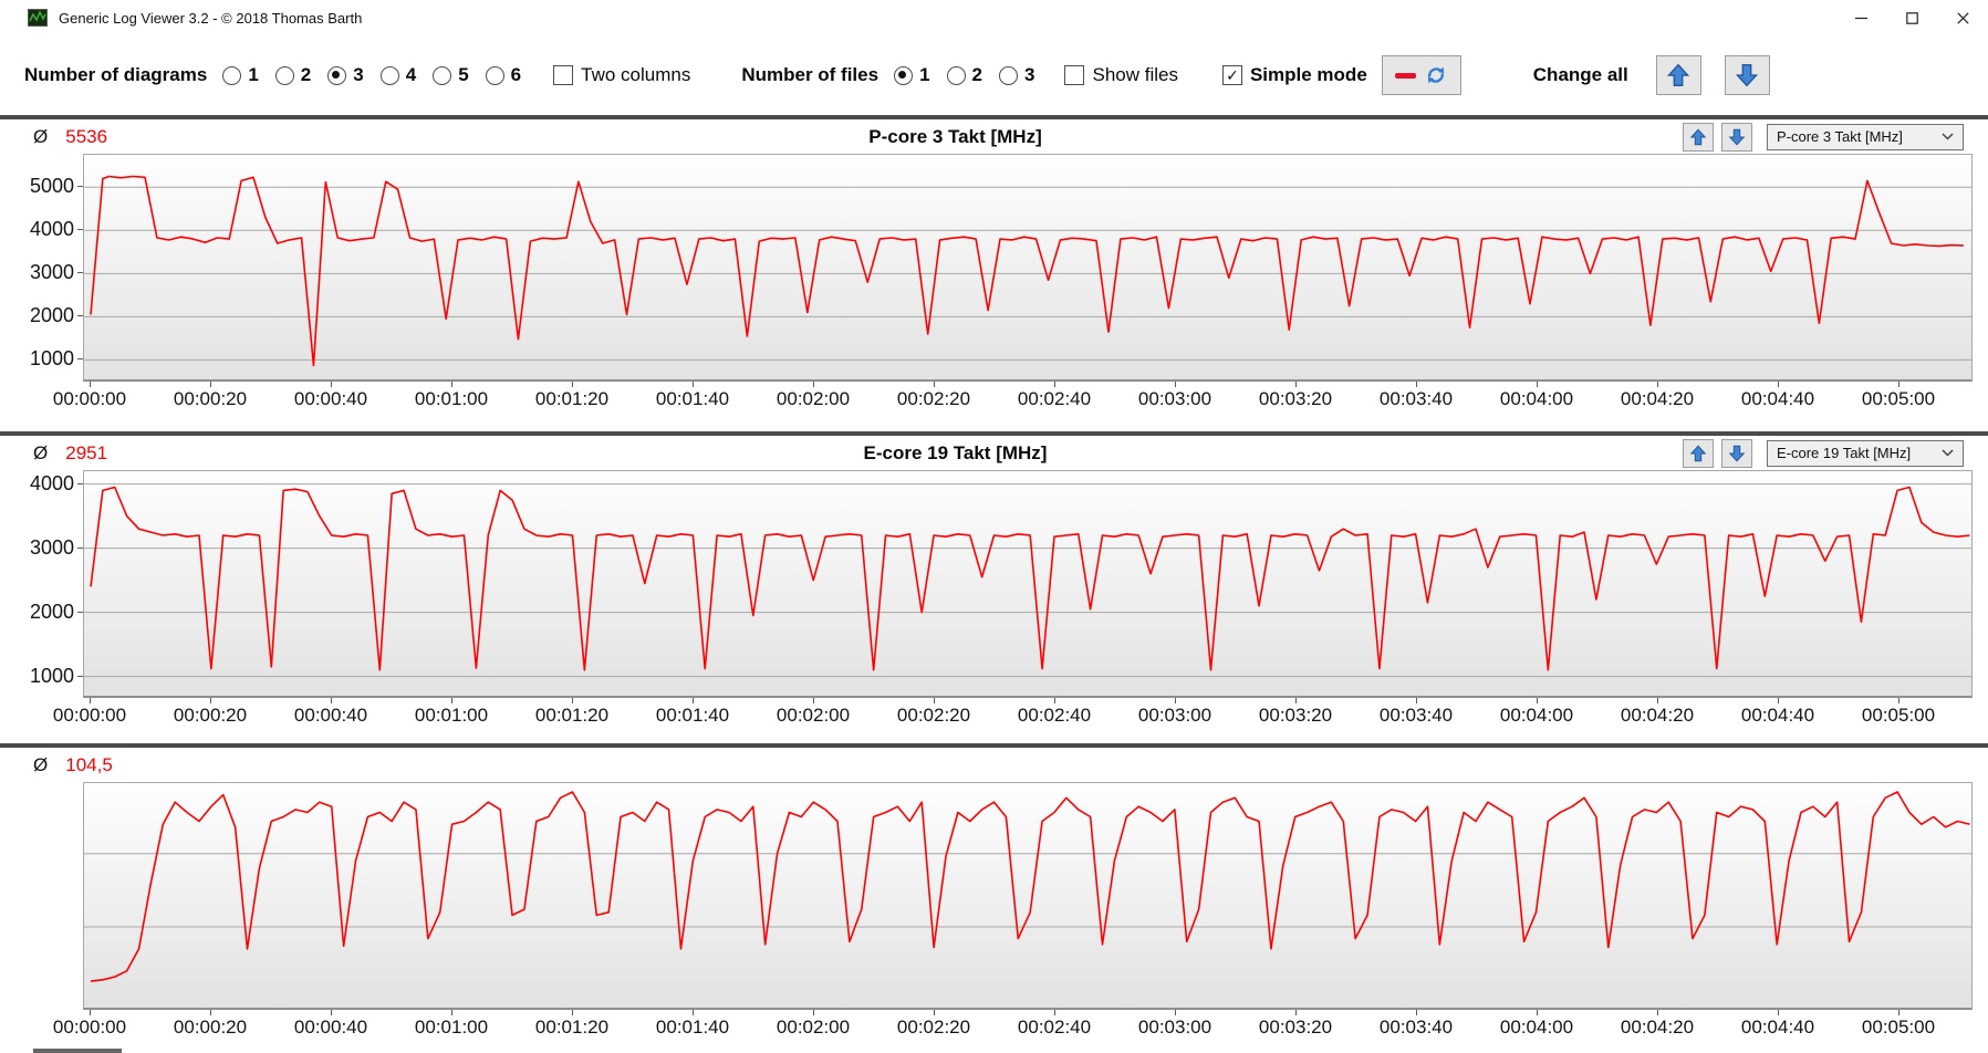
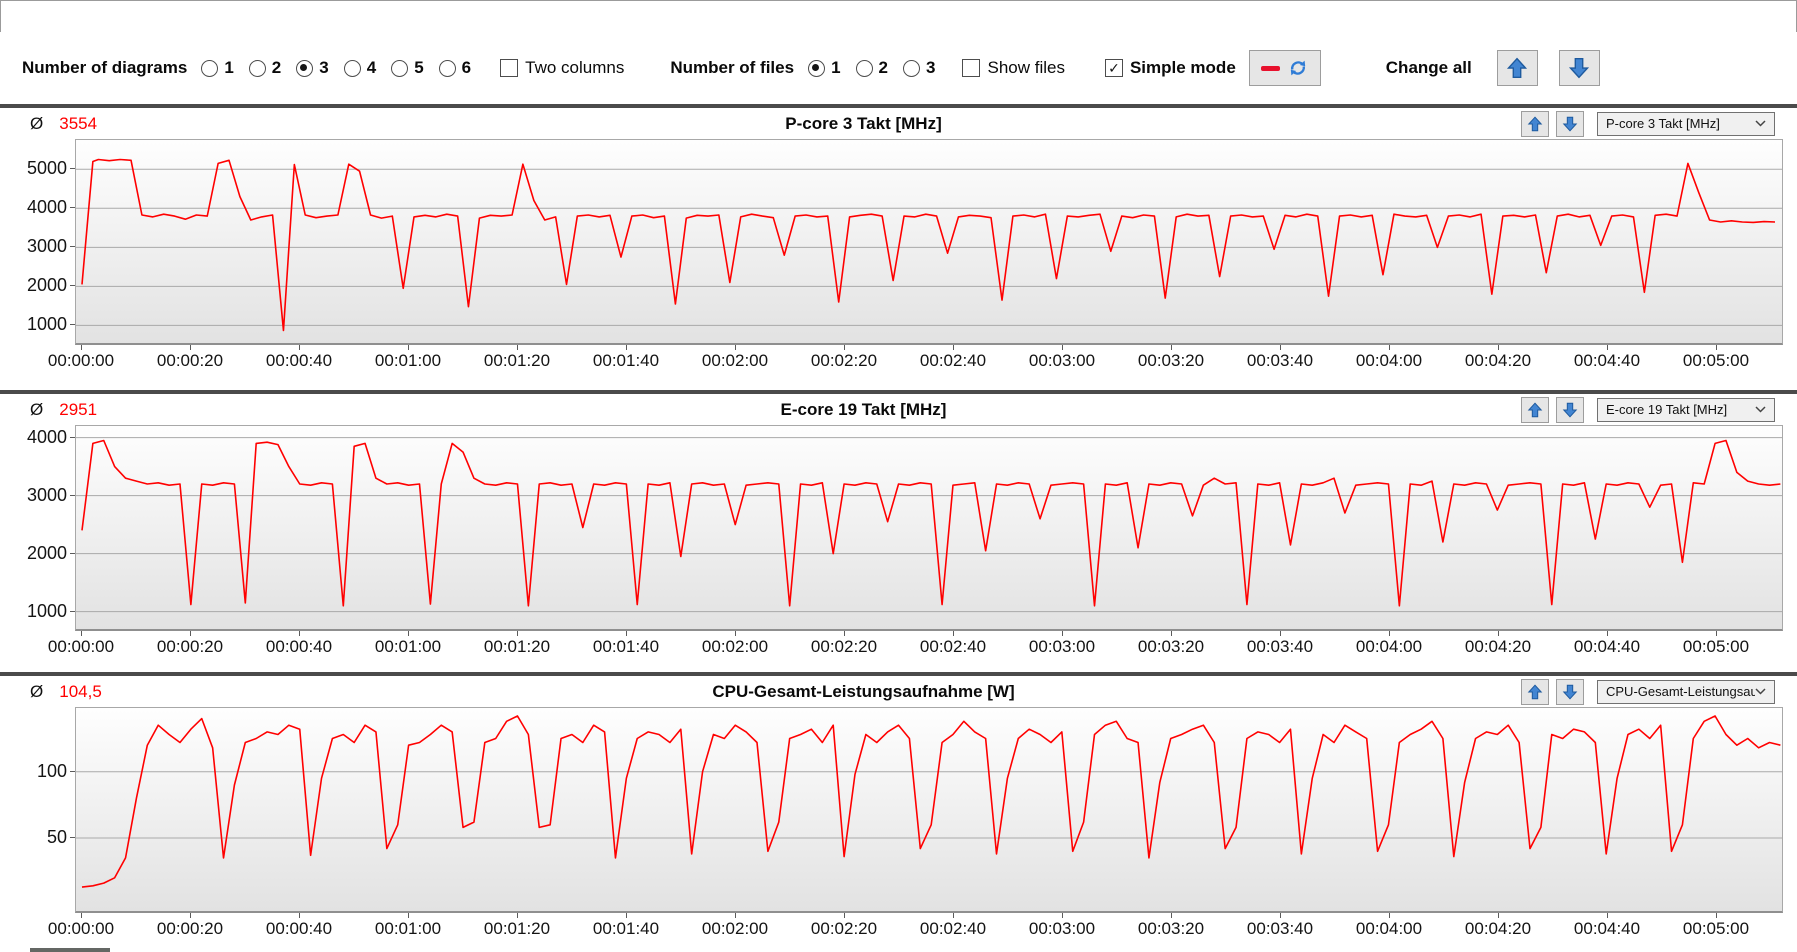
- Generic Log Viewer 3.2 - © 2018 Thomas Barth
  Number of diagrams
  1
  2
  3
  4
  5
  6
  Two columns
  Number of files
  1
  2
  3
  Show files
  ✓
  Simple mode
  Change all
  Ø
- 5536
+ 3554
  P-core 3 Takt [MHz]
  P-core 3 Takt [MHz]
  1000
  2000
  3000
  4000
  5000
  00:00:00
  00:00:20
  00:00:40
  00:01:00
  00:01:20
  00:01:40
  00:02:00
  00:02:20
  00:02:40
  00:03:00
  00:03:20
  00:03:40
  00:04:00
  00:04:20
  00:04:40
  00:05:00
  Ø
  2951
  E-core 19 Takt [MHz]
  E-core 19 Takt [MHz]
  1000
  2000
  3000
  4000
  00:00:00
  00:00:20
  00:00:40
  00:01:00
  00:01:20
  00:01:40
  00:02:00
  00:02:20
  00:02:40
  00:03:00
  00:03:20
  00:03:40
  00:04:00
  00:04:20
  00:04:40
  00:05:00
  Ø
  104,5
+ CPU-Gesamt-Leistungsaufnahme [W]
+ CPU-Gesamt-Leistungsau
+ 50
+ 100
  00:00:00
  00:00:20
  00:00:40
  00:01:00
  00:01:20
  00:01:40
  00:02:00
  00:02:20
  00:02:40
  00:03:00
  00:03:20
  00:03:40
  00:04:00
  00:04:20
  00:04:40
  00:05:00
